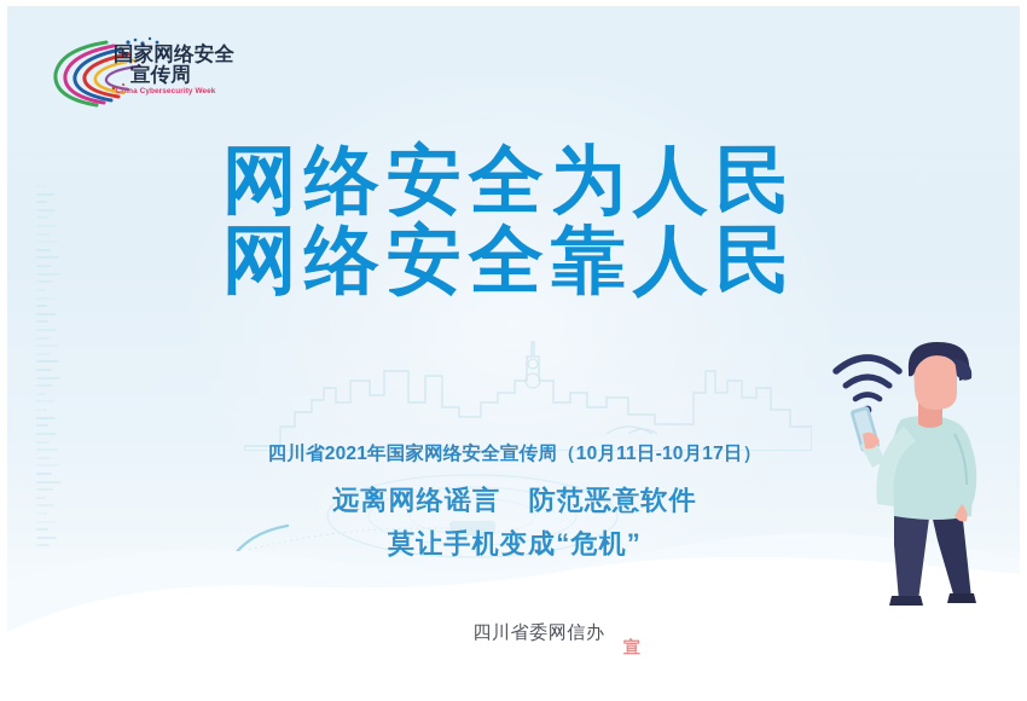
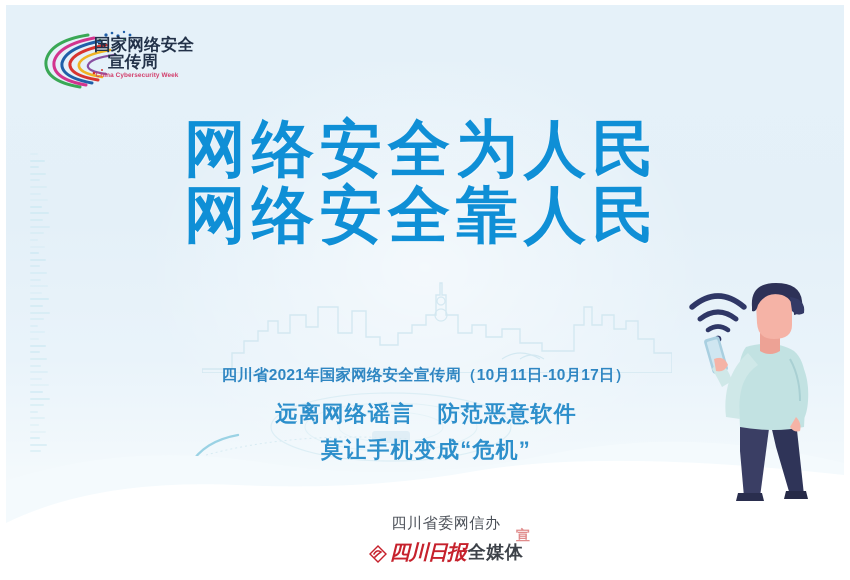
  国家网络安全
  宣传周
  网络安全为人民
  网络安全靠人民
  四川省2021年国家网络安全宣传周（10月11日-10月17日）
  远离网络谣言 防范恶意软件
  莫让手机变成“危机”
  四川省委网信办
+ 四川日报
+ 全媒体
  宣
